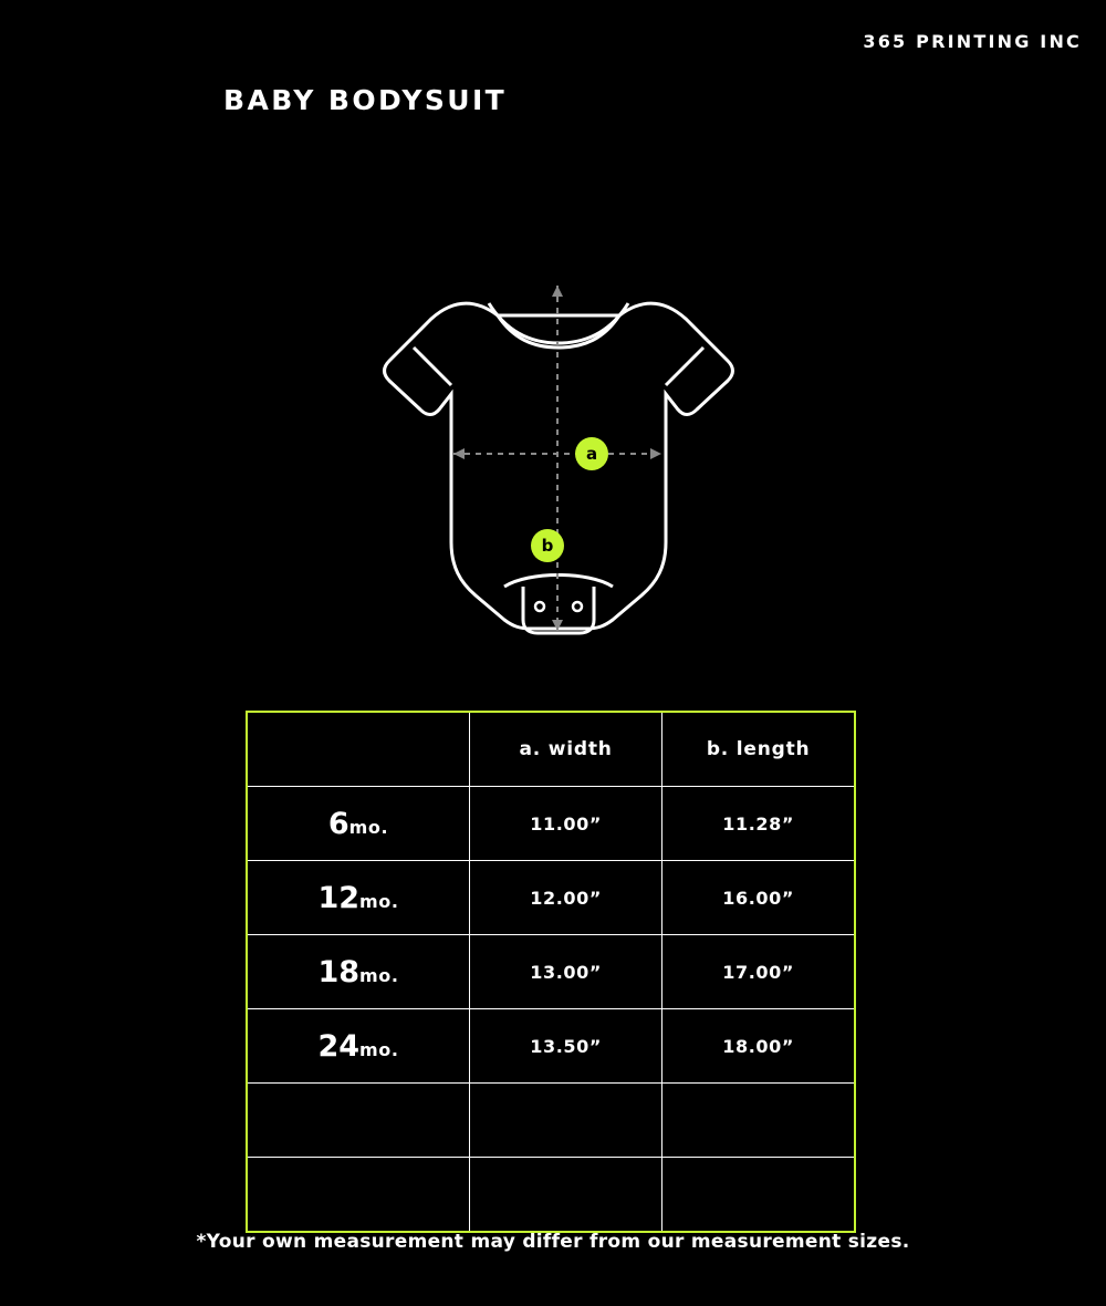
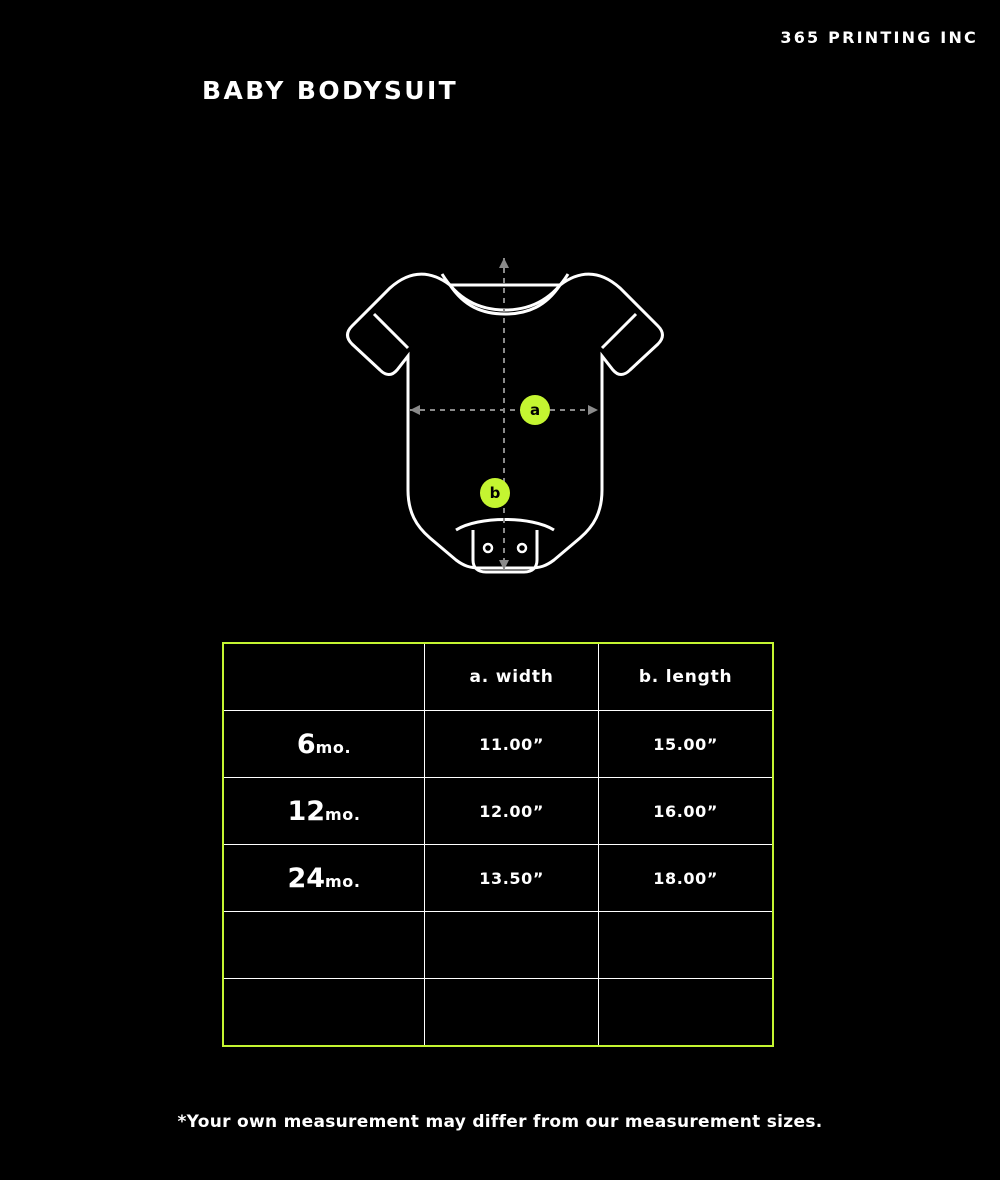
  365 PRINTING INC
  BABY BODYSUIT
  a
  b
  	a. width	b. length
- 6mo.	11.00”	11.28”
+ 6mo.	11.00”	15.00”
  12mo.	12.00”	16.00”
- 18mo.	13.00”	17.00”
  24mo.	13.50”	18.00”
  *Your own measurement may differ from our measurement sizes.
